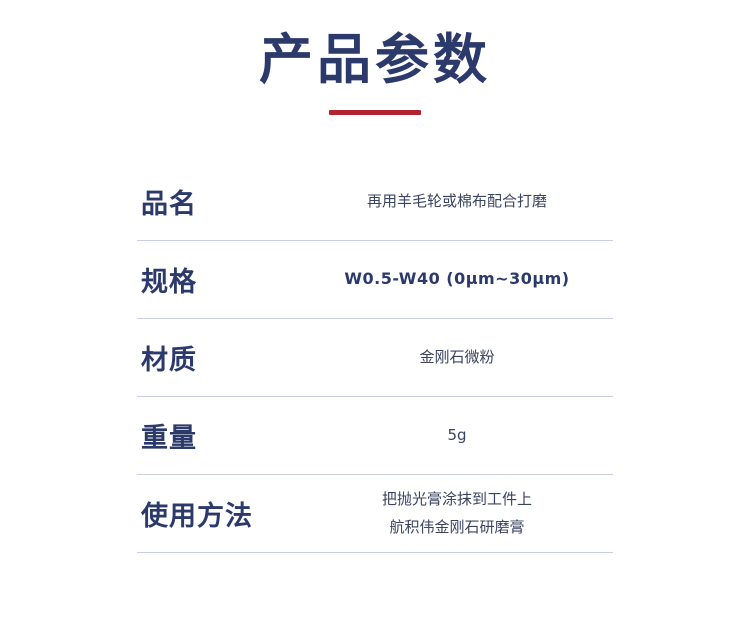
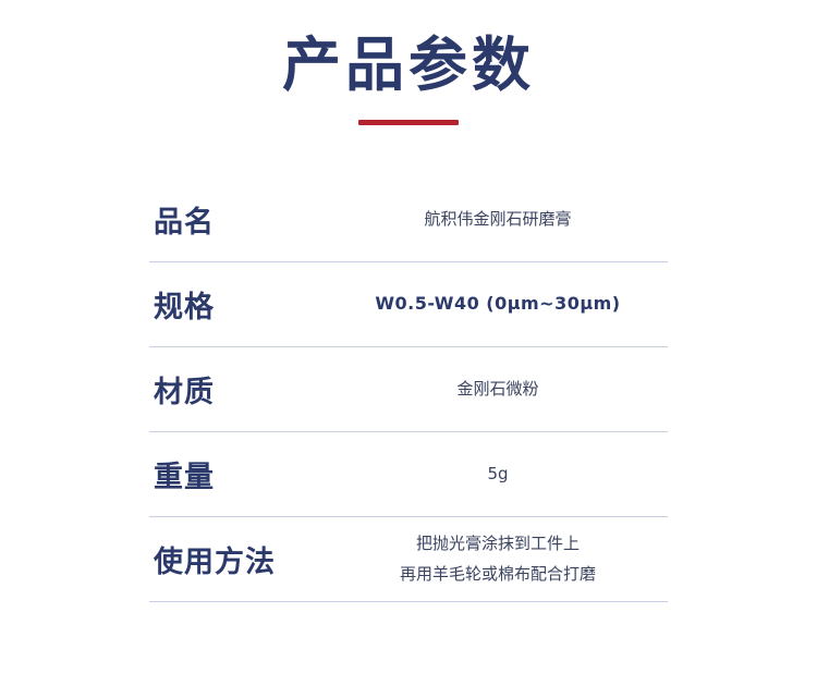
  产品参数
  品名
- 再用羊毛轮或棉布配合打磨
+ 航积伟金刚石研磨膏
  规格
  W0.5-W40 (0μm~30μm)
  材质
  金刚石微粉
  重量
  5g
  使用方法
  把抛光膏涂抹到工件上
- 航积伟金刚石研磨膏
+ 再用羊毛轮或棉布配合打磨
